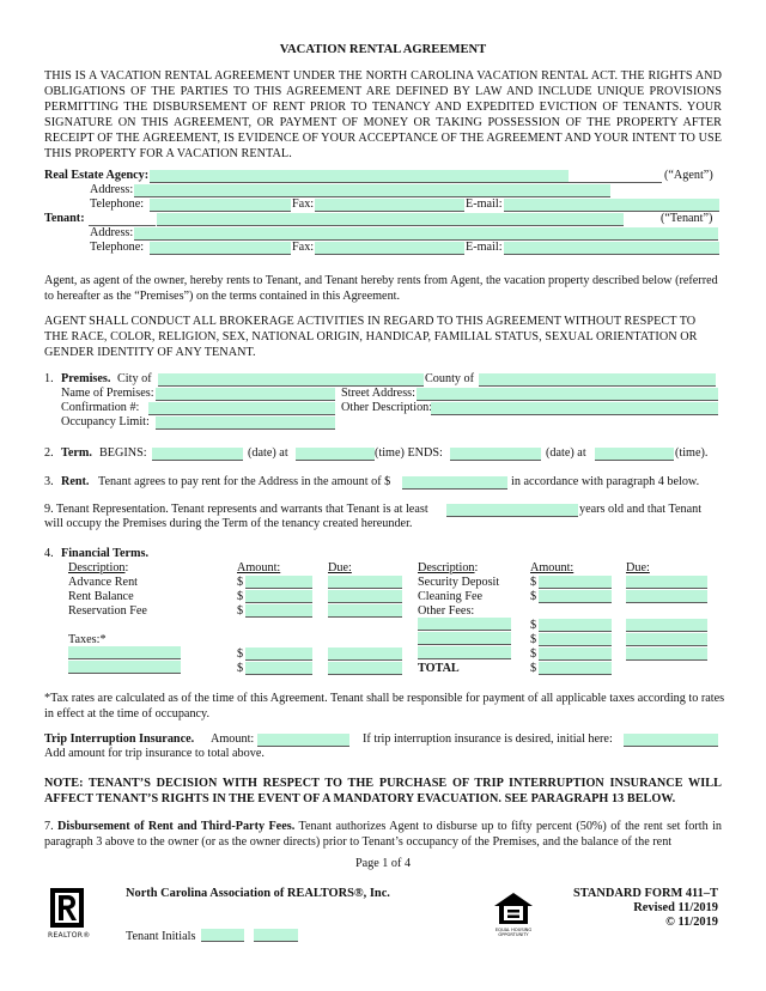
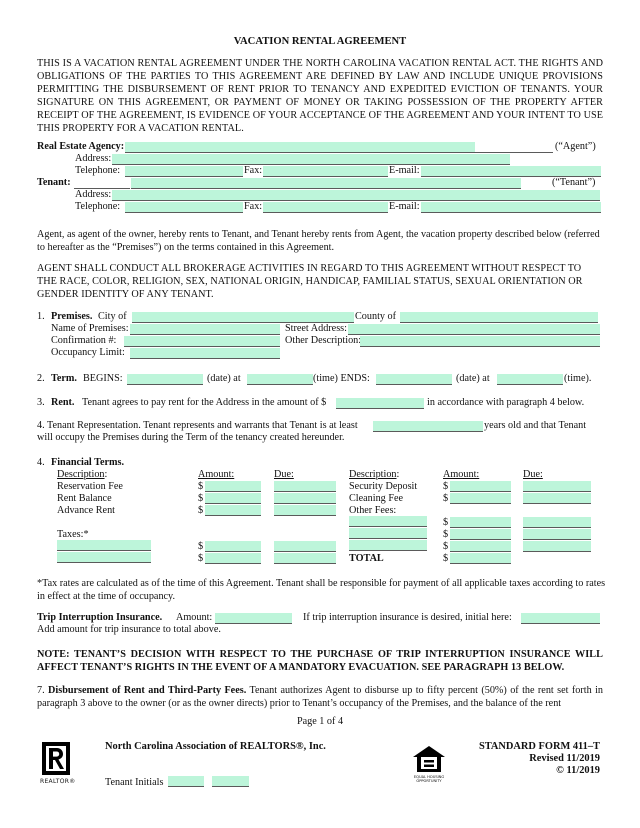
  VACATION RENTAL AGREEMENT
  THIS IS A VACATION RENTAL AGREEMENT UNDER THE NORTH CAROLINA VACATION RENTAL ACT. THE RIGHTS AND OBLIGATIONS OF THE PARTIES TO THIS AGREEMENT ARE DEFINED BY LAW AND INCLUDE UNIQUE PROVISIONS PERMITTING THE DISBURSEMENT OF RENT PRIOR TO TENANCY AND EXPEDITED EVICTION OF TENANTS. YOUR SIGNATURE ON THIS AGREEMENT, OR PAYMENT OF MONEY OR TAKING POSSESSION OF THE PROPERTY AFTER RECEIPT OF THE AGREEMENT, IS EVIDENCE OF YOUR ACCEPTANCE OF THE AGREEMENT AND YOUR INTENT TO USE THIS PROPERTY FOR A VACATION RENTAL.
  Real Estate Agency:
  (“Agent”)
  Address:
  Telephone:
  Fax:
  E-mail:
  Tenant:
  (“Tenant”)
  Address:
  Telephone:
  Fax:
  E-mail:
  Agent, as agent of the owner, hereby rents to Tenant, and Tenant hereby rents from Agent, the vacation property described below (referred to hereafter as the “Premises”) on the terms contained in this Agreement.
  AGENT SHALL CONDUCT ALL BROKERAGE ACTIVITIES IN REGARD TO THIS AGREEMENT WITHOUT RESPECT TO THE RACE, COLOR, RELIGION, SEX, NATIONAL ORIGIN, HANDICAP, FAMILIAL STATUS, SEXUAL ORIENTATION OR GENDER IDENTITY OF ANY TENANT.
  1.
  Premises.
  City of
  County of
  Name of Premises:
  Street Address:
  Confirmation #:
  Other Description
  Occupancy Limit:
  2.
  Term.
  BEGINS:
  (date) at
  (time) ENDS:
  (date) at
  (time).
  3.
  Rent.
  Tenant agrees to pay rent for the Address in the amount of $
  in accordance with paragraph 4 below.
- 9. Tenant Representation. Tenant represents and warrants that Tenant is at least
+ 4. Tenant Representation. Tenant represents and warrants that Tenant is at least
  years old and that Tenant
  will occupy the Premises during the Term of the tenancy created hereunder.
  4.
  Financial Terms.
  Description:
  Amount:
  Due:
- Advance Rent
+ Reservation Fee
  $
  Rent Balance
  $
- Reservation Fee
+ Advance Rent
  $
  Taxes:*
  $
  $
  Description:
  Amount:
  Due:
  Security Deposit
  $
  Cleaning Fee
  $
  Other Fees:
  $
  $
  $
  TOTAL
  $
  *Tax rates are calculated as of the time of this Agreement. Tenant shall be responsible for payment of all applicable taxes according to rates in effect at the time of occupancy.
  Trip Interruption Insurance.
  Amount:
  If trip interruption insurance is desired, initial here:
  Add amount for trip insurance to total above.
  NOTE: TENANT’S DECISION WITH RESPECT TO THE PURCHASE OF TRIP INTERRUPTION INSURANCE WILL AFFECT TENANT’S RIGHTS IN THE EVENT OF A MANDATORY EVACUATION. SEE PARAGRAPH 13 BELOW.
  7. Disbursement of Rent and Third-Party Fees. Tenant authorizes Agent to disburse up to fifty percent (50%) of the rent set forth in paragraph 3 above to the owner (or as the owner directs) prior to Tenant’s occupancy of the Premises, and the balance of the rent
  Page 1 of 4
  North Carolina Association of REALTORS®, Inc.
  Tenant Initials
  STANDARD FORM 411–T
  Revised 11/2019
  © 11/2019
